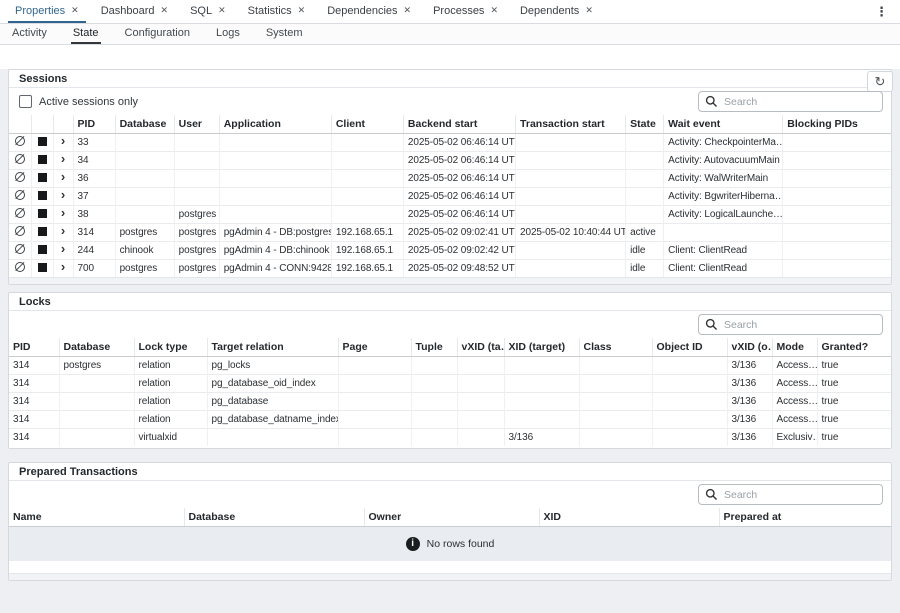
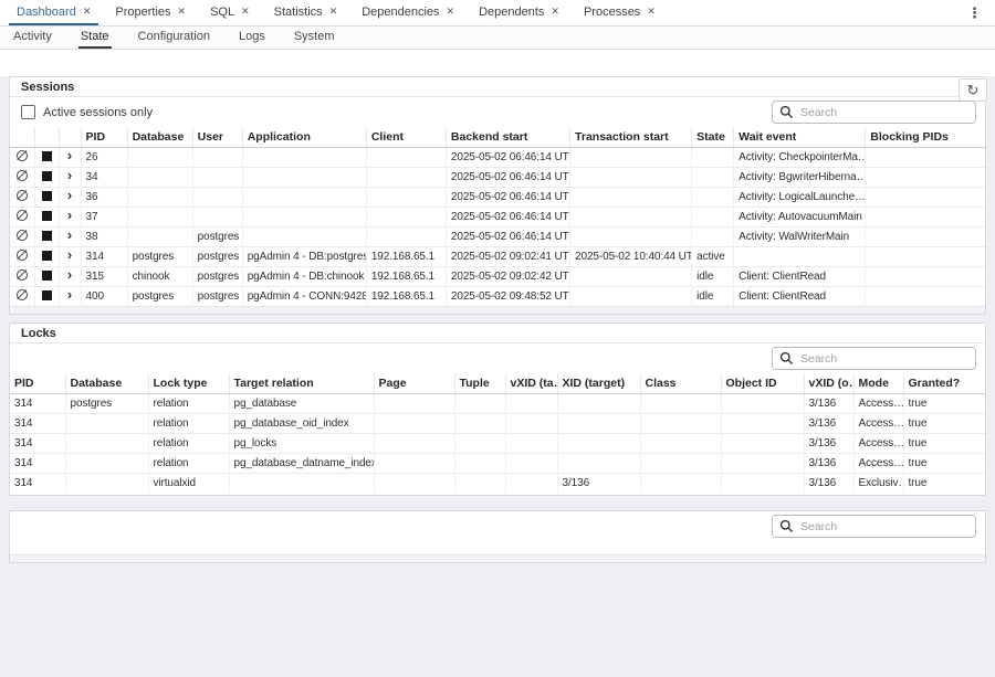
- Properties
+ Dashboard
  ✕
- Dashboard
+ Properties
  ✕
  SQL
  ✕
  Statistics
  ✕
  Dependencies
  ✕
- Processes
+ Dependents
  ✕
- Dependents
+ Processes
  ✕
  ⋮
  Activity
  State
  Configuration
  Logs
  System
  ↻
  Sessions
  Active sessions only
  Search
  			PID	Database	User	Application	Client	Backend start	Transaction start	State	Wait event	Blocking PIDs
- 			33					2025-05-02 06:46:14 UT			Activity: CheckpointerMa…
+ 			26					2025-05-02 06:46:14 UT			Activity: CheckpointerMa…
- 			34					2025-05-02 06:46:14 UT			Activity: AutovacuumMain
+ 			34					2025-05-02 06:46:14 UT			Activity: BgwriterHiberna…
- 			36					2025-05-02 06:46:14 UT			Activity: WalWriterMain
+ 			36					2025-05-02 06:46:14 UT			Activity: LogicalLaunche…
- 			37					2025-05-02 06:46:14 UT			Activity: BgwriterHiberna…
+ 			37					2025-05-02 06:46:14 UT			Activity: AutovacuumMain
- 			38		postgres			2025-05-02 06:46:14 UT			Activity: LogicalLaunche…
+ 			38		postgres			2025-05-02 06:46:14 UT			Activity: WalWriterMain
  			314	postgres	postgres	pgAdmin 4 - DB:postgres	192.168.65.1	2025-05-02 09:02:41 UT	2025-05-02 10:40:44 UT	active
- 			244	chinook	postgres	pgAdmin 4 - DB:chinook	192.168.65.1	2025-05-02 09:02:42 UT		idle	Client: ClientRead
+ 			315	chinook	postgres	pgAdmin 4 - DB:chinook	192.168.65.1	2025-05-02 09:02:42 UT		idle	Client: ClientRead
- 			700	postgres	postgres	pgAdmin 4 - CONN:9428	192.168.65.1	2025-05-02 09:48:52 UT		idle	Client: ClientRead
+ 			400	postgres	postgres	pgAdmin 4 - CONN:9428	192.168.65.1	2025-05-02 09:48:52 UT		idle	Client: ClientRead
  Locks
  Search
  PID	Database	Lock type	Target relation	Page	Tuple	vXID (ta	XID (target)	Class	Object ID	vXID (o	Mode	Granted?
- 314	postgres	relation	pg_locks							3/136	Access…	true
+ 314	postgres	relation	pg_database							3/136	Access…	true
  314		relation	pg_database_oid_index							3/136	Access…	true
- 314		relation	pg_database							3/136	Access…	true
+ 314		relation	pg_locks							3/136	Access…	true
  314		relation	pg_database_datname_inde							3/136	Access…	true
  314		virtualxid					3/136			3/136	Exclusiv	true
- Prepared Transactions
  Search
- Name	Database	Owner	XID	Prepared at
- No rows found
